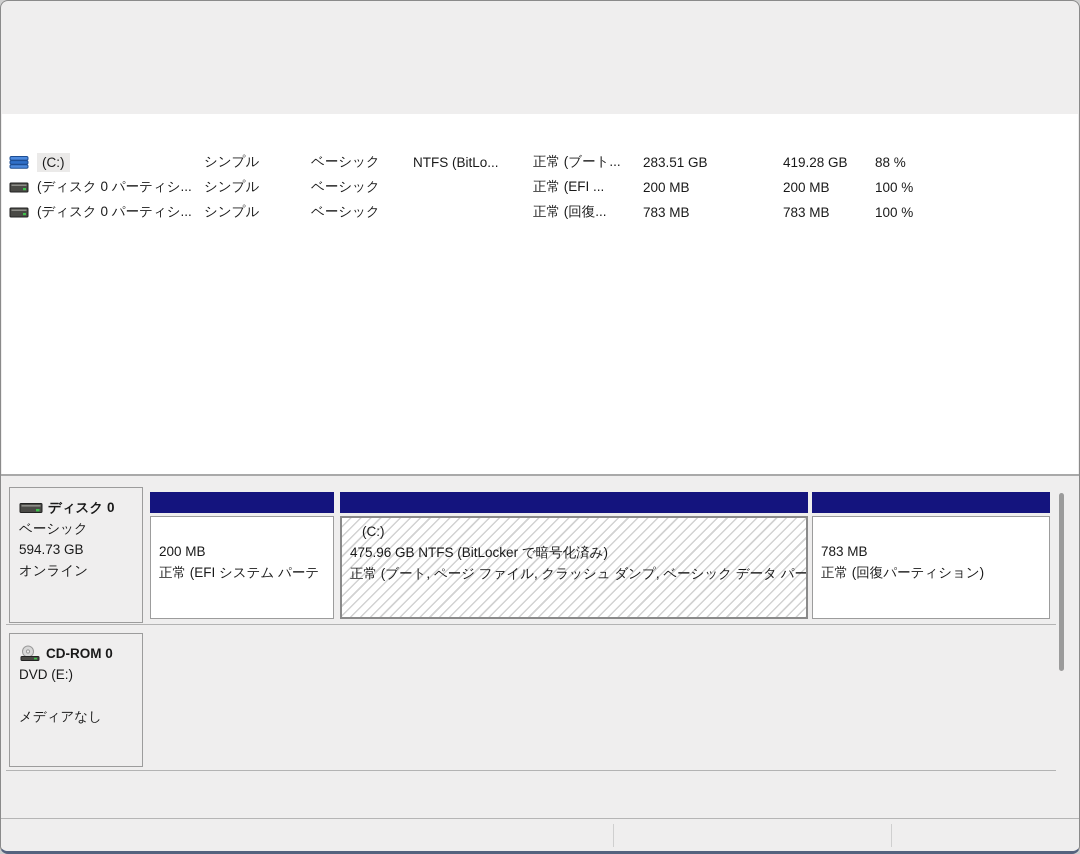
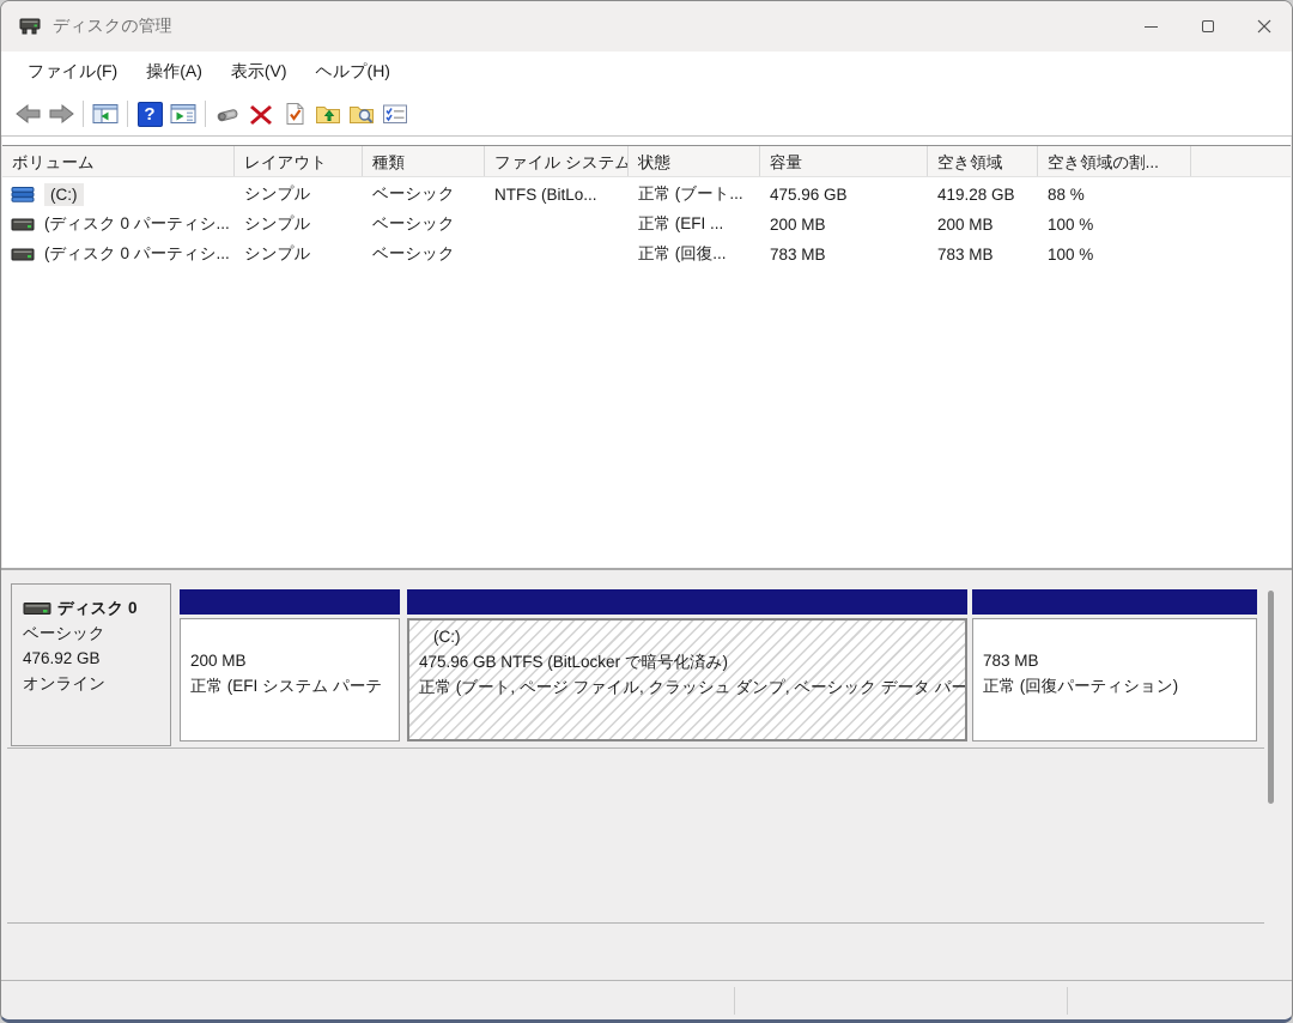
+ ディスクの管理
+ ファイル(F)
+ 操作(A)
+ 表示(V)
+ ヘルプ(H)
+ ?
+ ボリューム
+ レイアウト
+ 種類
+ ファイル システム
+ 状態
+ 容量
+ 空き領域
+ 空き領域の割...
  (C:)
  シンプル
  ベーシック
  NTFS (BitLo...
  正常 (ブート...
- 283.51 GB
+ 475.96 GB
  419.28 GB
  88 %
  (ディスク 0 パーティシ...
  シンプル
  ベーシック
  正常 (EFI ...
  200 MB
  200 MB
  100 %
  (ディスク 0 パーティシ...
  シンプル
  ベーシック
  正常 (回復...
  783 MB
  783 MB
  100 %
  ディスク 0
  ベーシック
- 594.73 GB
+ 476.92 GB
  オンライン
  200 MB
  正常 (EFI システム パーテ
  (C:)
  475.96 GB NTFS (BitLocker で暗号化済み)
  正常 (ブート, ページ ファイル, クラッシュ ダンプ, ベーシック データ パー
  783 MB
  正常 (回復パーティション)
- CD-ROM 0
- DVD (E:)
- メディアなし
